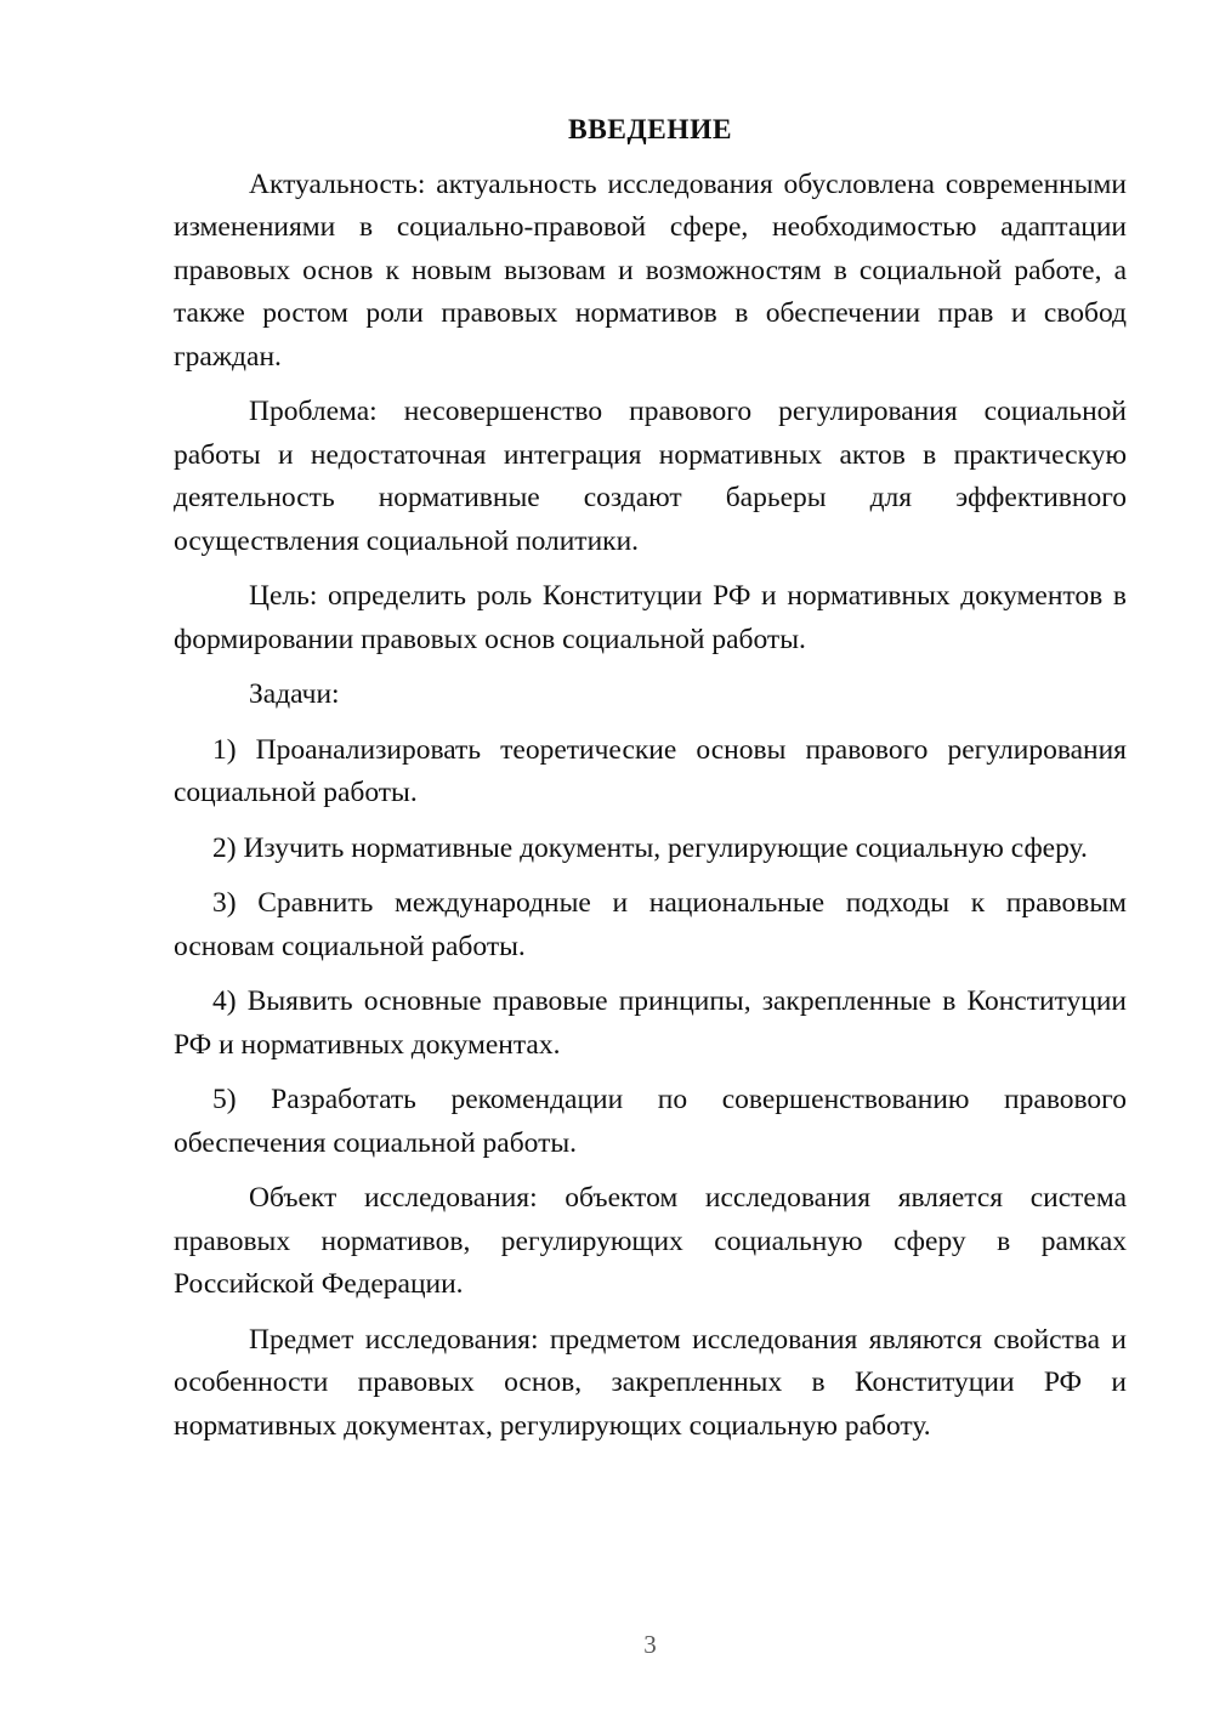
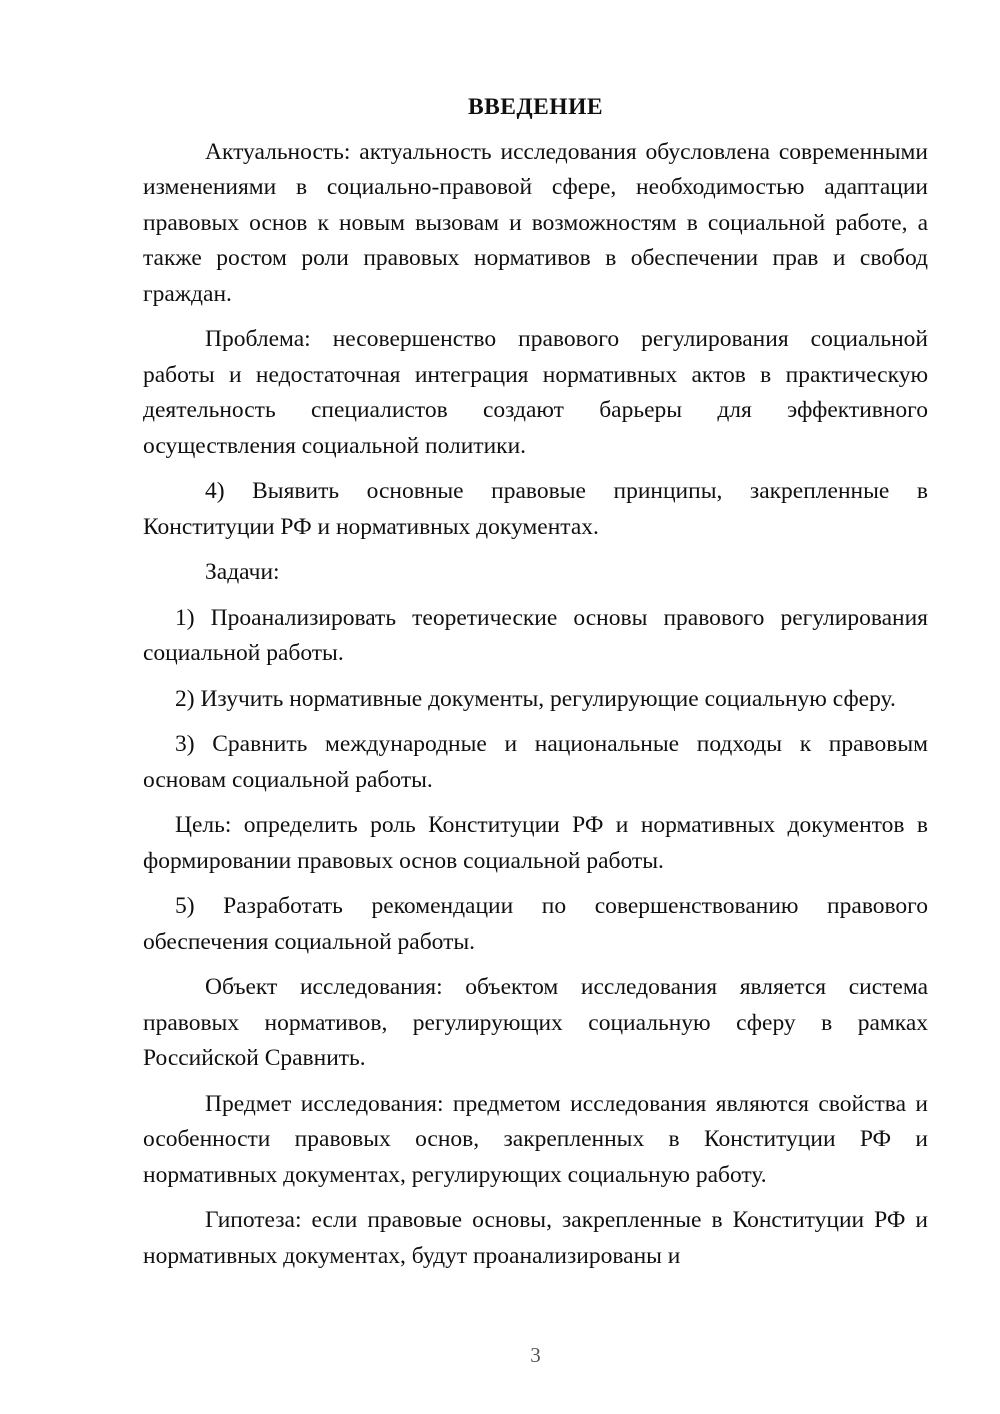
  ВВЕДЕНИЕ
  Актуальность: актуальность исследования обусловлена современными изменениями в социально-правовой сфере, необходимостью адаптации правовых основ к новым вызовам и возможностям в социальной работе, а также ростом роли правовых нормативов в обеспечении прав и свобод граждан.
- Проблема: несовершенство правового регулирования социальной работы и недостаточная интеграция нормативных актов в практическую деятельность нормативные создают барьеры для эффективного осуществления социальной политики.
+ Проблема: несовершенство правового регулирования социальной работы и недостаточная интеграция нормативных актов в практическую деятельность специалистов создают барьеры для эффективного осуществления социальной политики.
- Цель: определить роль Конституции РФ и нормативных документов в формировании правовых основ социальной работы.
+ 4) Выявить основные правовые принципы, закрепленные в Конституции РФ и нормативных документах.
  Задачи:
  1) Проанализировать теоретические основы правового регулирования социальной работы.
  2) Изучить нормативные документы, регулирующие социальную сферу.
  3) Сравнить международные и национальные подходы к правовым основам социальной работы.
- 4) Выявить основные правовые принципы, закрепленные в Конституции РФ и нормативных документах.
+ Цель: определить роль Конституции РФ и нормативных документов в формировании правовых основ социальной работы.
  5) Разработать рекомендации по совершенствованию правового обеспечения социальной работы.
- Объект исследования: объектом исследования является система правовых нормативов, регулирующих социальную сферу в рамках Российской Федерации.
+ Объект исследования: объектом исследования является система правовых нормативов, регулирующих социальную сферу в рамках Российской Сравнить.
  Предмет исследования: предметом исследования являются свойства и особенности правовых основ, закрепленных в Конституции РФ и нормативных документах, регулирующих социальную работу.
+ Гипотеза: если правовые основы, закрепленные в Конституции РФ и нормативных документах, будут проанализированы и
  3
